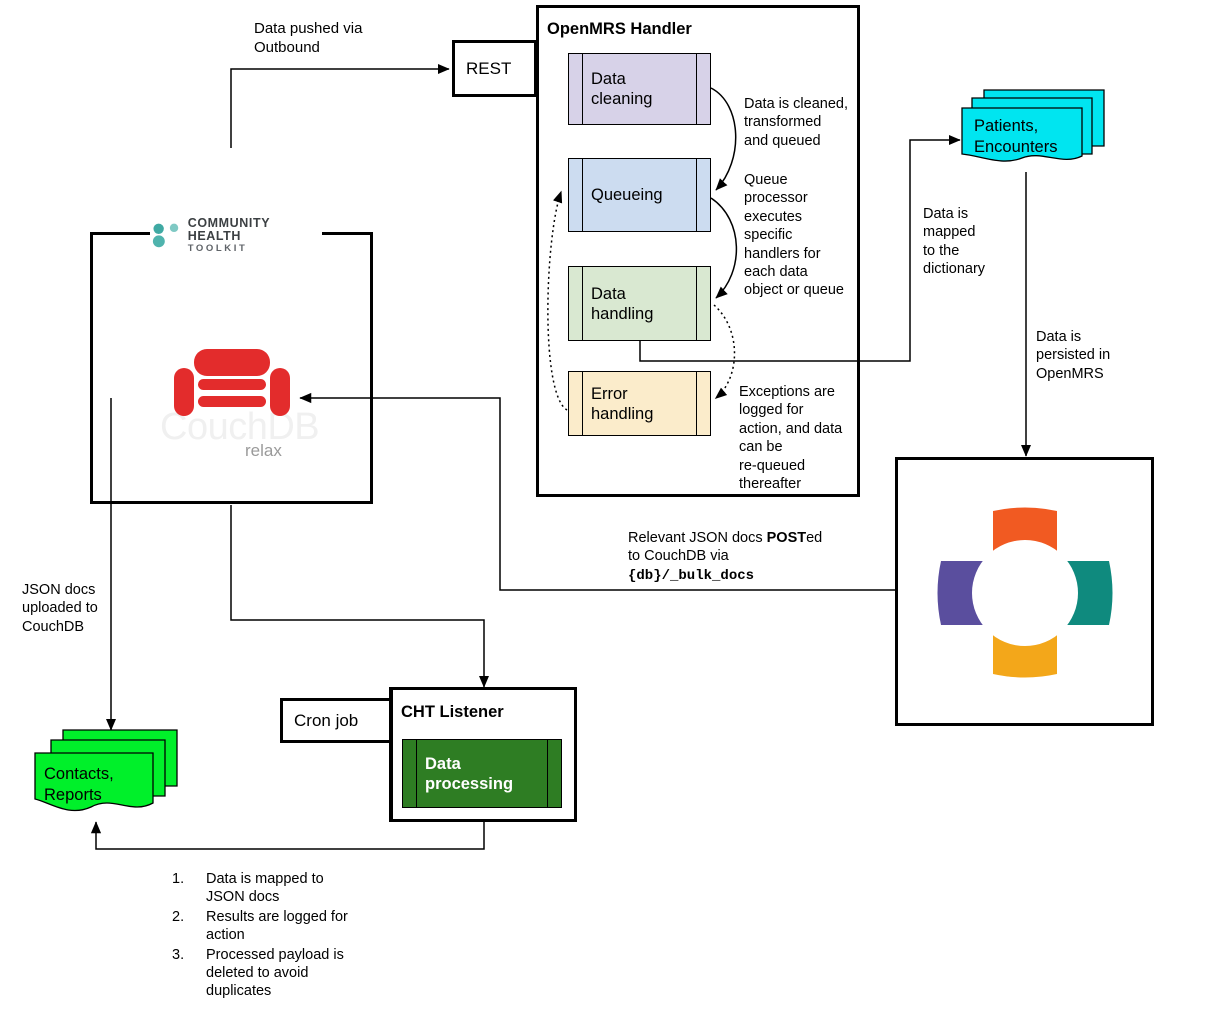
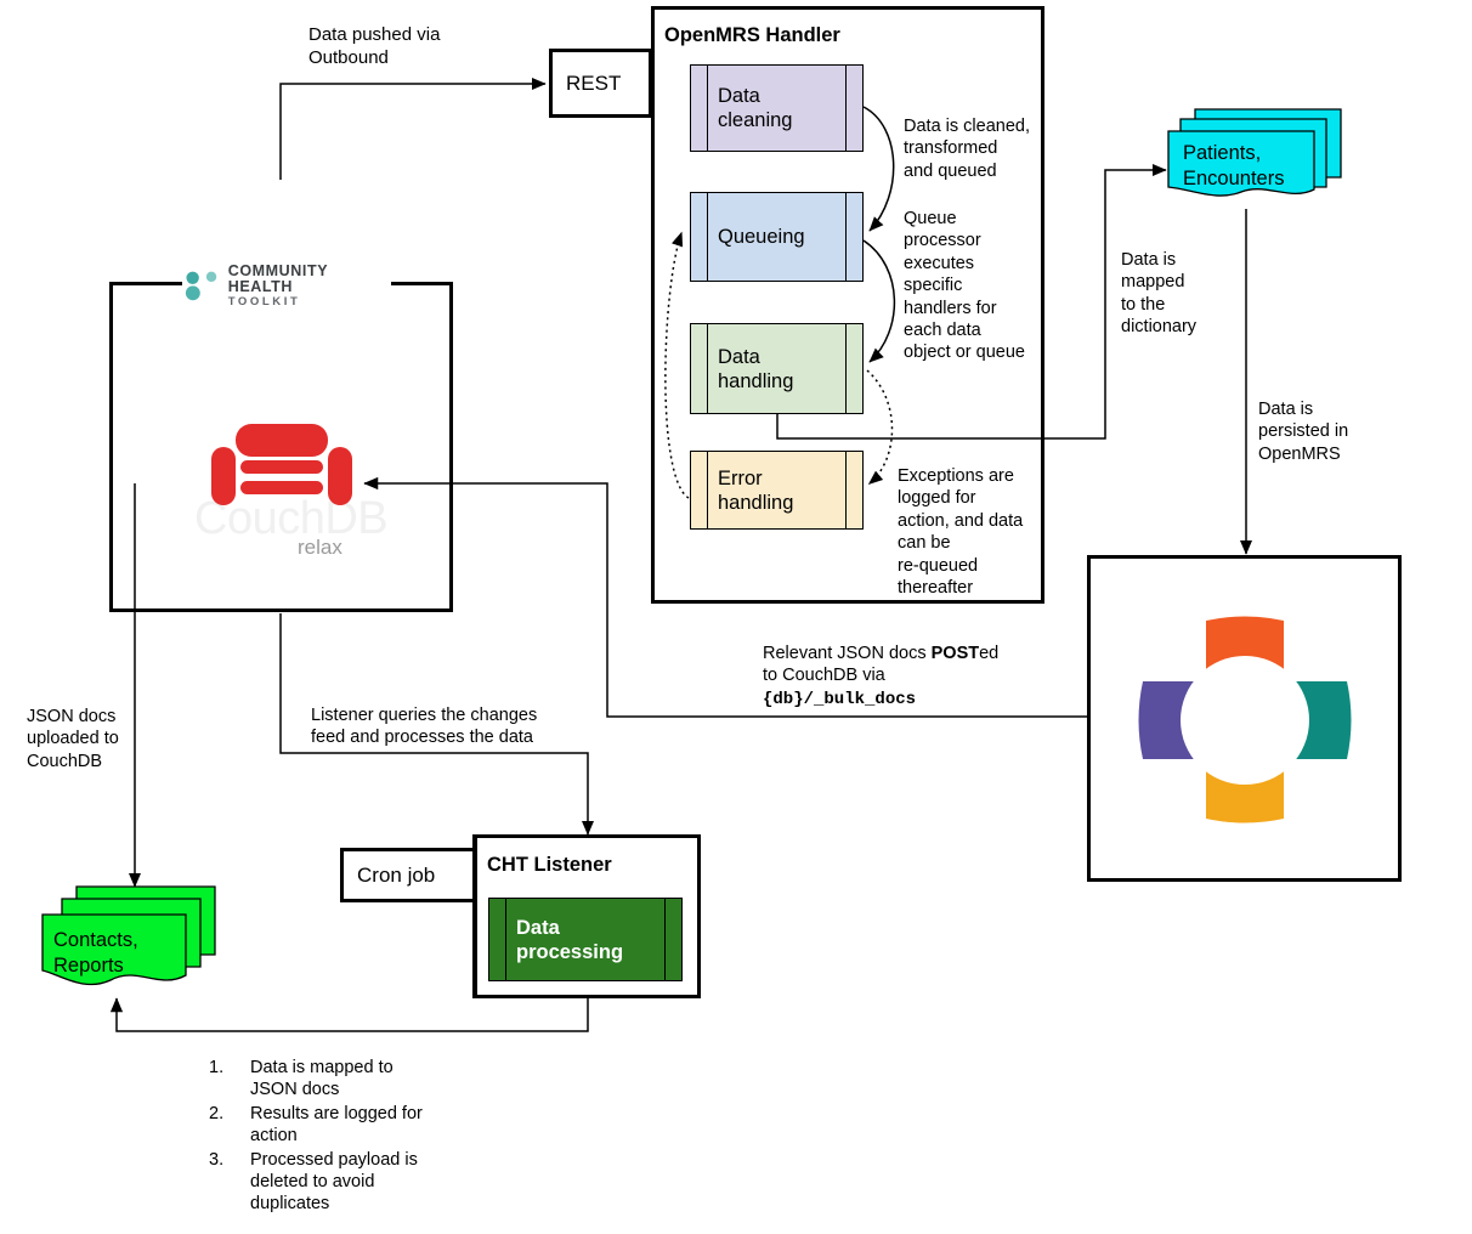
  OpenMRS Handler
  Data
  cleaning
  Queueing
  Data
  handling
  Error
  handling
  Data is cleaned,
  transformed
  and queued
  Queue
  processor
  executes
  specific
  handlers for
  each data
  object or queue
  Exceptions are
  logged for
  action, and data
  can be
  re-queued
  thereafter
  REST
  Data pushed via
  Outbound
  COMMUNITY HEALTH
  TOOLKIT
  CouchDB
  relax
  Patients,
  Encounters
  Data is
  mapped
  to the
  dictionary
  Data is
  persisted in
  OpenMRS
  Relevant JSON docs POSTed
  to CouchDB via
  {db}/_bulk_docs
  JSON docs
  uploaded to
  CouchDB
+ Listener queries the changes
+ feed and processes the data
  CHT Listener
  Cron job
  Data
  processing
  Contacts,
  Reports
  1.
  Data is mapped to
  JSON docs
  2.
  Results are logged for
  action
  3.
  Processed payload is
  deleted to avoid
  duplicates
